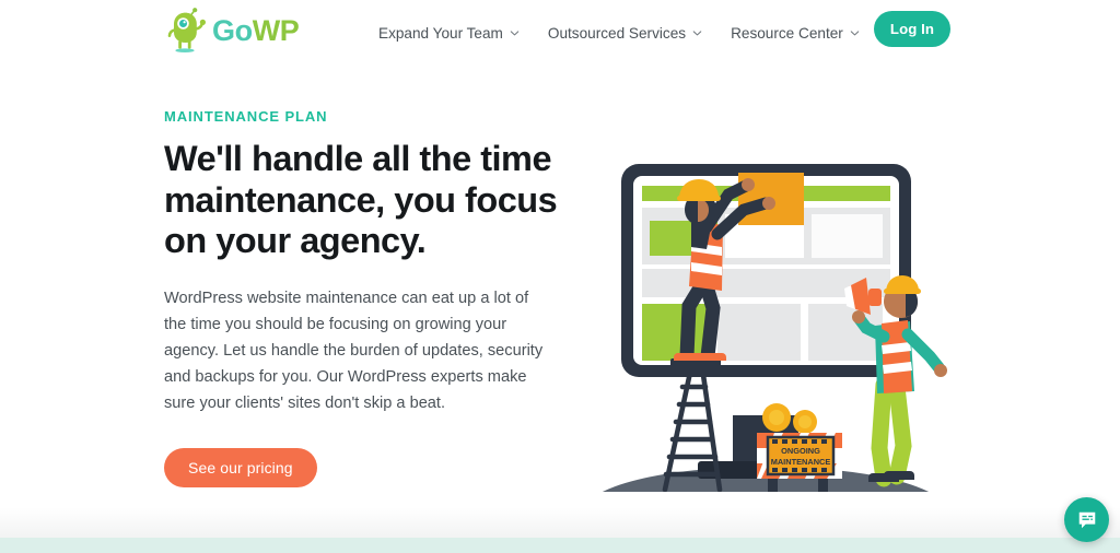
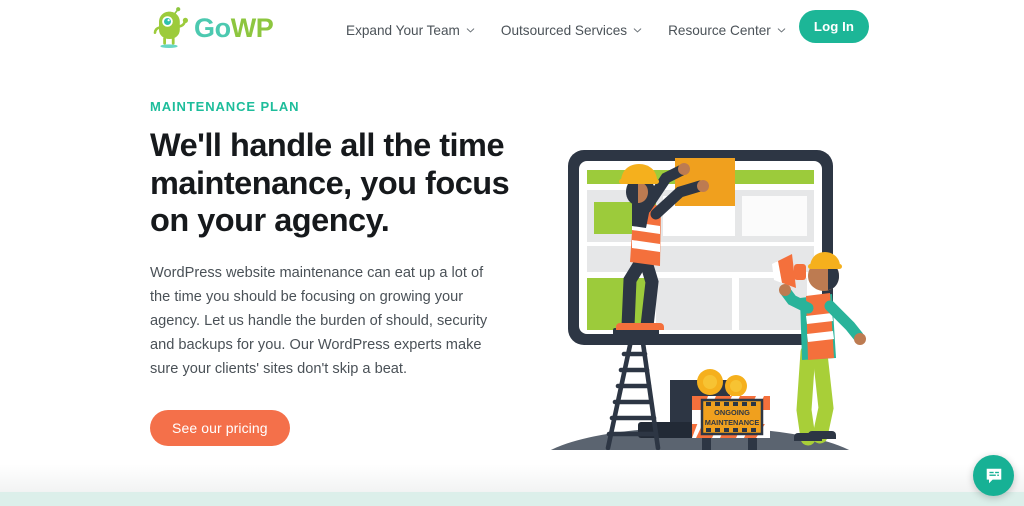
  GoWP
  Expand Your Team
  Outsourced Services
  Resource Center
  Log In
  MAINTENANCE PLAN
  We'll handle all the time maintenance, you focus on your agency.
- WordPress website maintenance can eat up a lot of the time you should be focusing on growing your agency. Let us handle the burden of updates, security and backups for you. Our WordPress experts make sure your clients' sites don't skip a beat.
+ WordPress website maintenance can eat up a lot of the time you should be focusing on growing your agency. Let us handle the burden of should, security and backups for you. Our WordPress experts make sure your clients' sites don't skip a beat.
  See our pricing
  ONGOING
  MAINTENANCE
